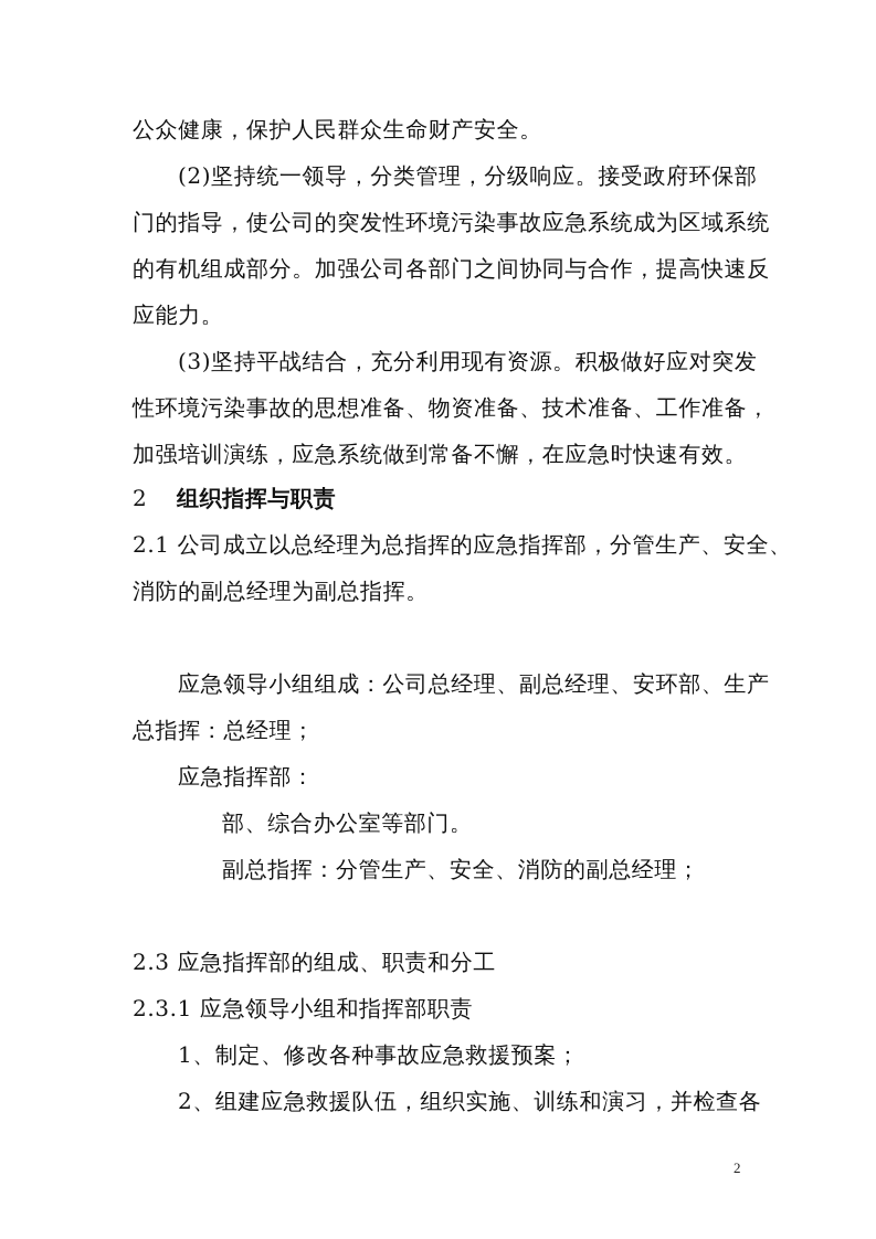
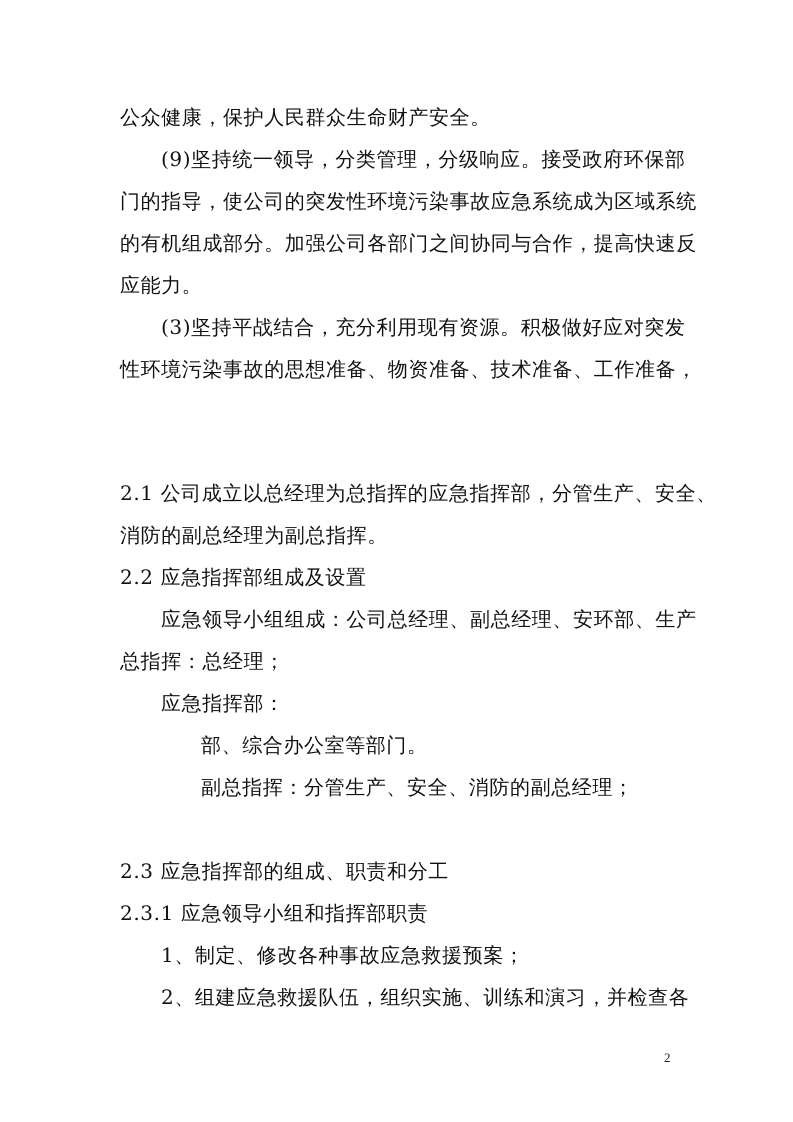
  公众健康，保护人民群众生命财产安全。
- (2)坚持统一领导，分类管理，分级响应。接受政府环保部
+ (9)坚持统一领导，分类管理，分级响应。接受政府环保部
  门的指导，使公司的突发性环境污染事故应急系统成为区域系统
  的有机组成部分。加强公司各部门之间协同与合作，提高快速反
  应能力。
  (3)坚持平战结合，充分利用现有资源。积极做好应对突发
  性环境污染事故的思想准备、物资准备、技术准备、工作准备，
- 加强培训演练，应急系统做到常备不懈，在应急时快速有效。
- 2 组织指挥与职责
  2.1 公司成立以总经理为总指挥的应急指挥部，分管生产、安全、
  消防的副总经理为副总指挥。
+ 2.2 应急指挥部组成及设置
  应急领导小组组成：公司总经理、副总经理、安环部、生产
  总指挥：总经理；
  应急指挥部：
  部、综合办公室等部门。
  副总指挥：分管生产、安全、消防的副总经理；
  2.3 应急指挥部的组成、职责和分工
  2.3.1 应急领导小组和指挥部职责
  1、制定、修改各种事故应急救援预案；
  2、组建应急救援队伍，组织实施、训练和演习，并检查各
  2
